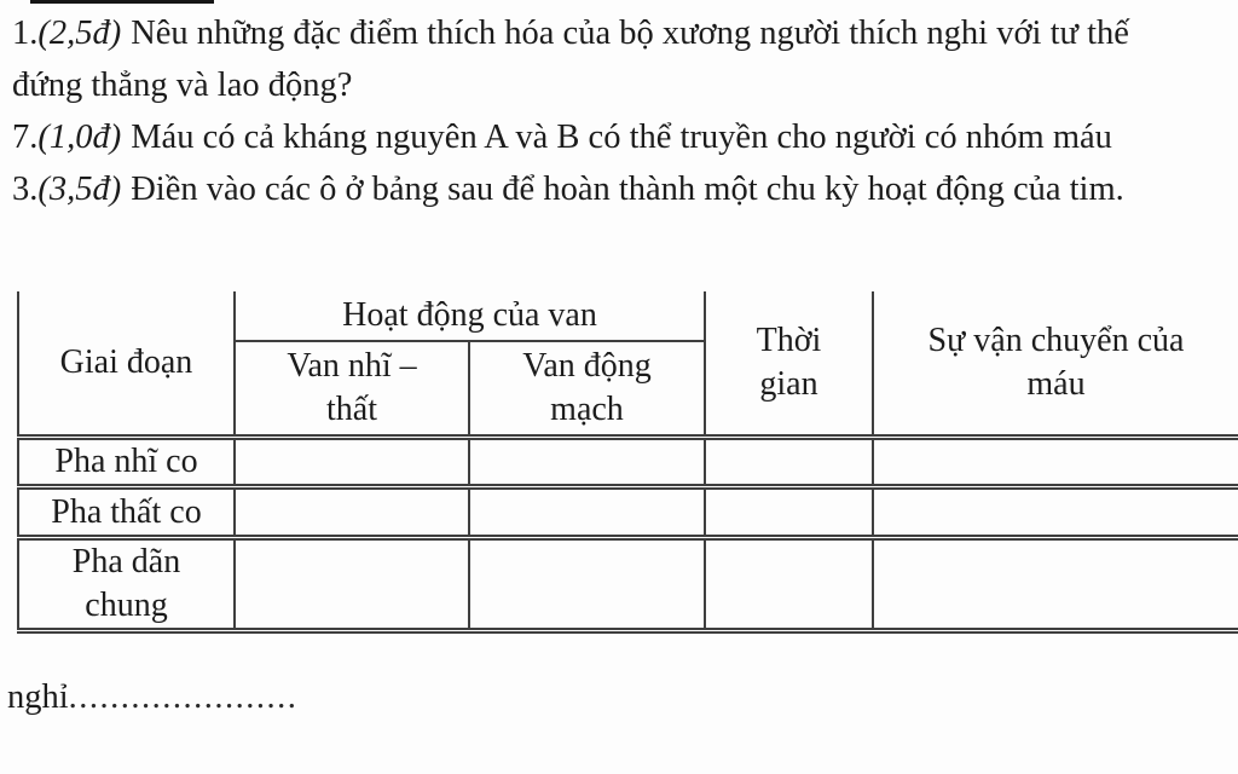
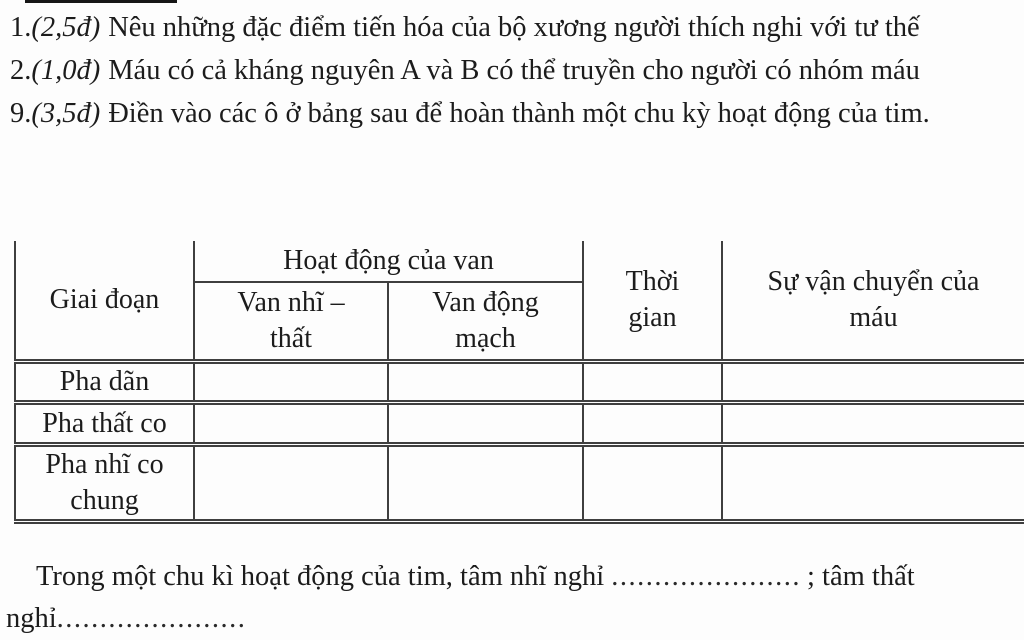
- 1.(2,5đ) Nêu những đặc điểm thích hóa của bộ xương người thích nghi với tư thế
+ 1.(2,5đ) Nêu những đặc điểm tiến hóa của bộ xương người thích nghi với tư thế
- đứng thẳng và lao động?
- 7.(1,0đ) Máu có cả kháng nguyên A và B có thể truyền cho người có nhóm máu
+ 2.(1,0đ) Máu có cả kháng nguyên A và B có thể truyền cho người có nhóm máu
- 3.(3,5đ) Điền vào các ô ở bảng sau để hoàn thành một chu kỳ hoạt động của tim.
+ 9.(3,5đ) Điền vào các ô ở bảng sau để hoàn thành một chu kỳ hoạt động của tim.
  Giai đoạn	Hoạt động của van	Thờigian	Sự vận chuyển củamáu
  Van nhĩ –thất	Van độngmạch
- Pha nhĩ co
+ Pha dãn
  Pha thất co
- Pha dãnchung
+ Pha nhĩ cochung
+ Trong một chu kì hoạt động của tim, tâm nhĩ nghỉ ...................... ; tâm thất
  nghỉ......................
